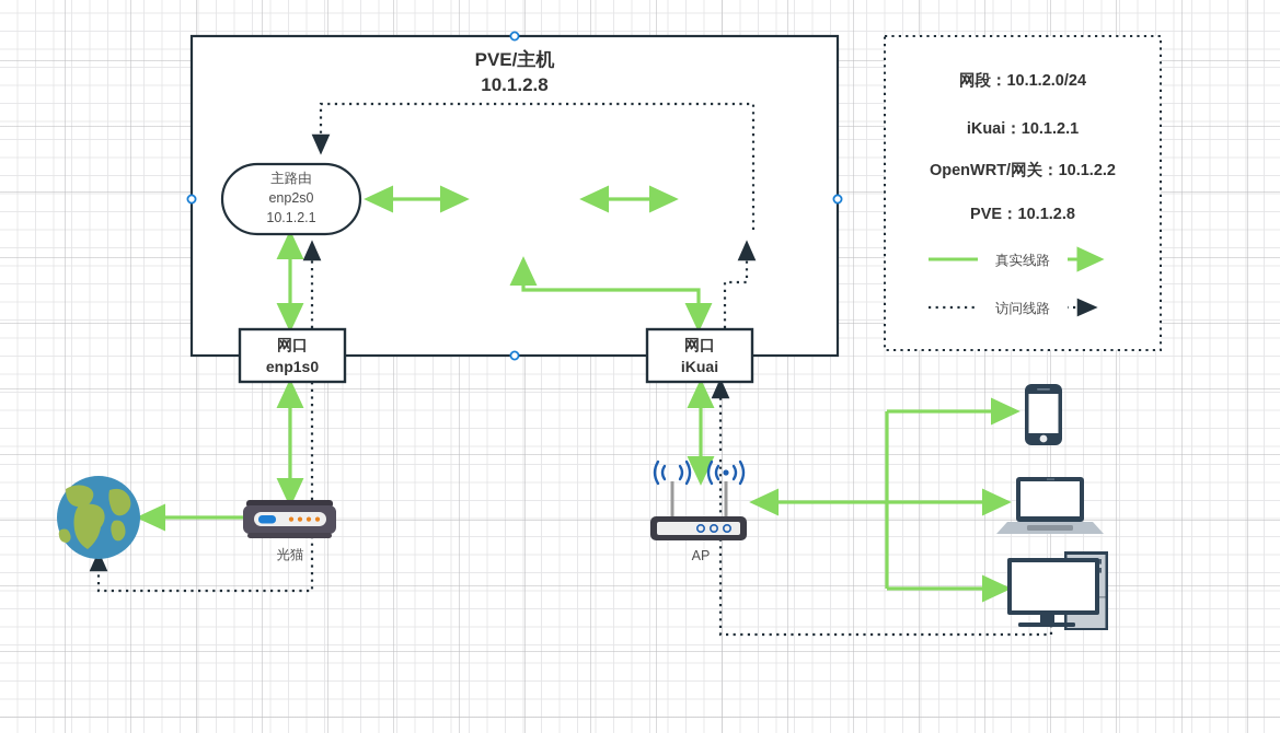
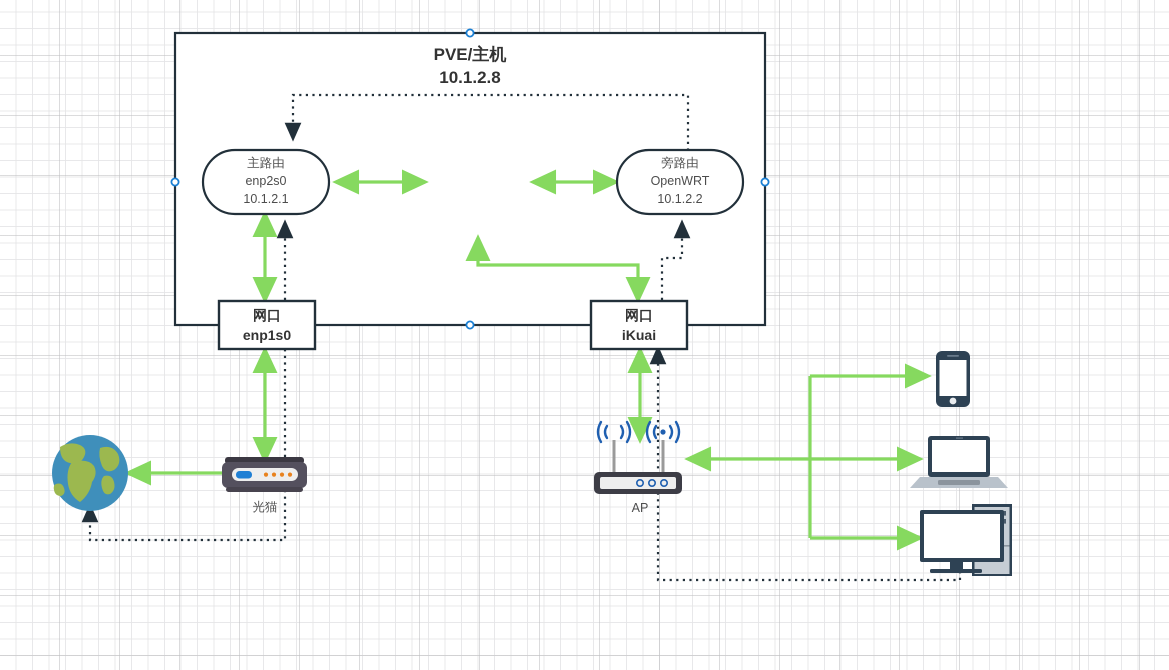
  PVE/主机
  10.1.2.8
  主路由
  enp2s0
  10.1.2.1
+ 旁路由
+ OpenWRT
+ 10.1.2.2
  网口
  enp1s0
  网口
  iKuai
  光猫
  AP
- 网段：10.1.2.0/24
- iKuai：10.1.2.1
- OpenWRT/网关：10.1.2.2
- PVE：10.1.2.8
- 真实线路
- 访问线路
